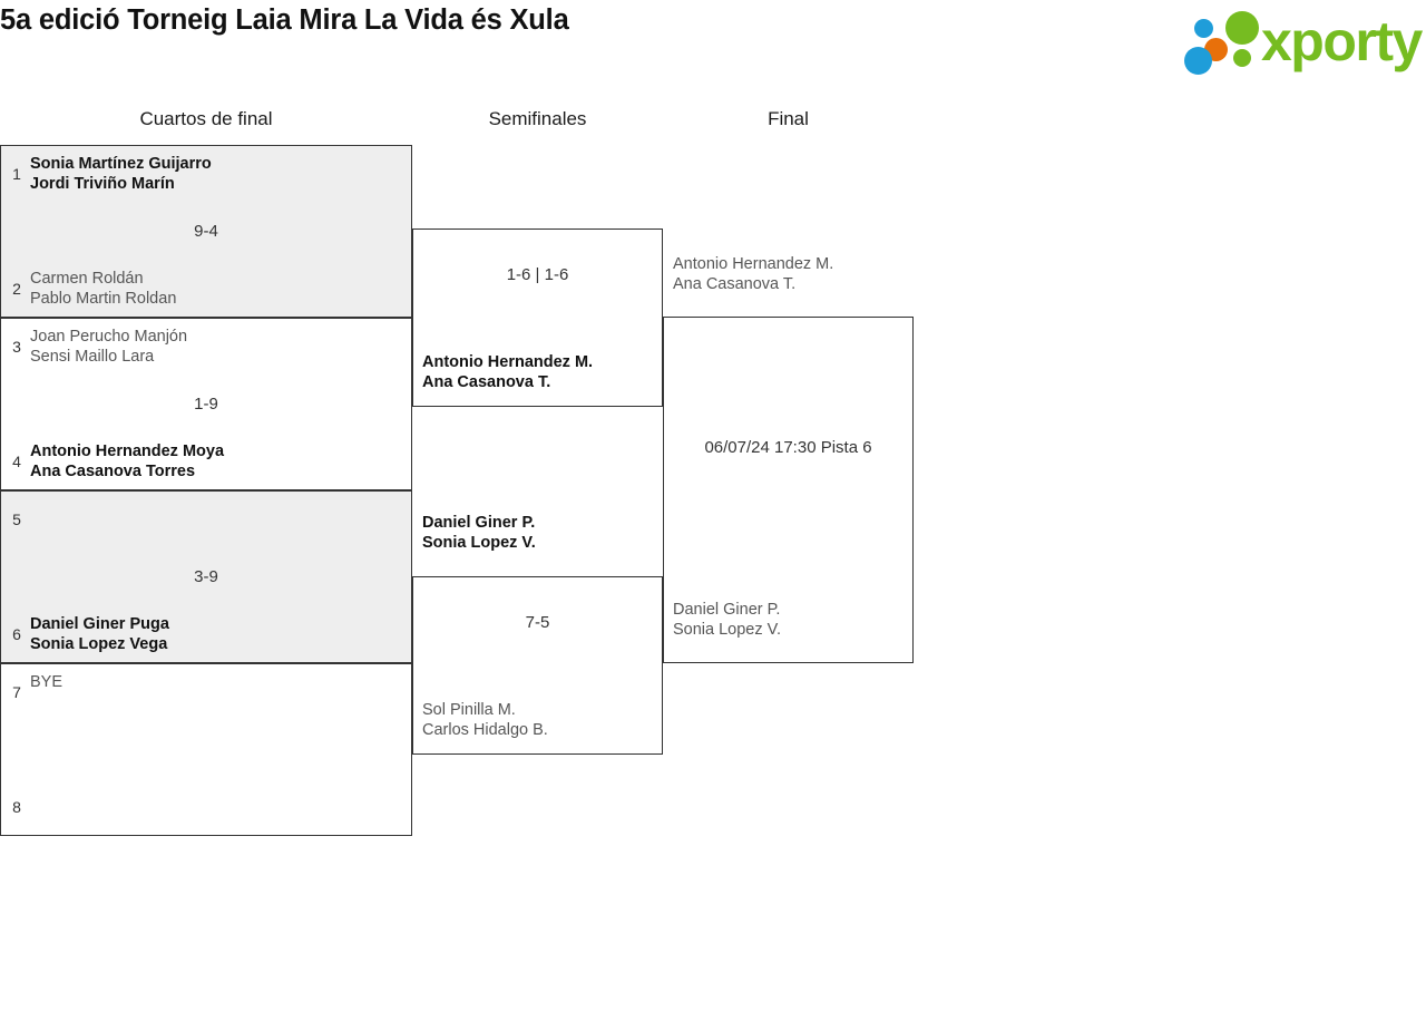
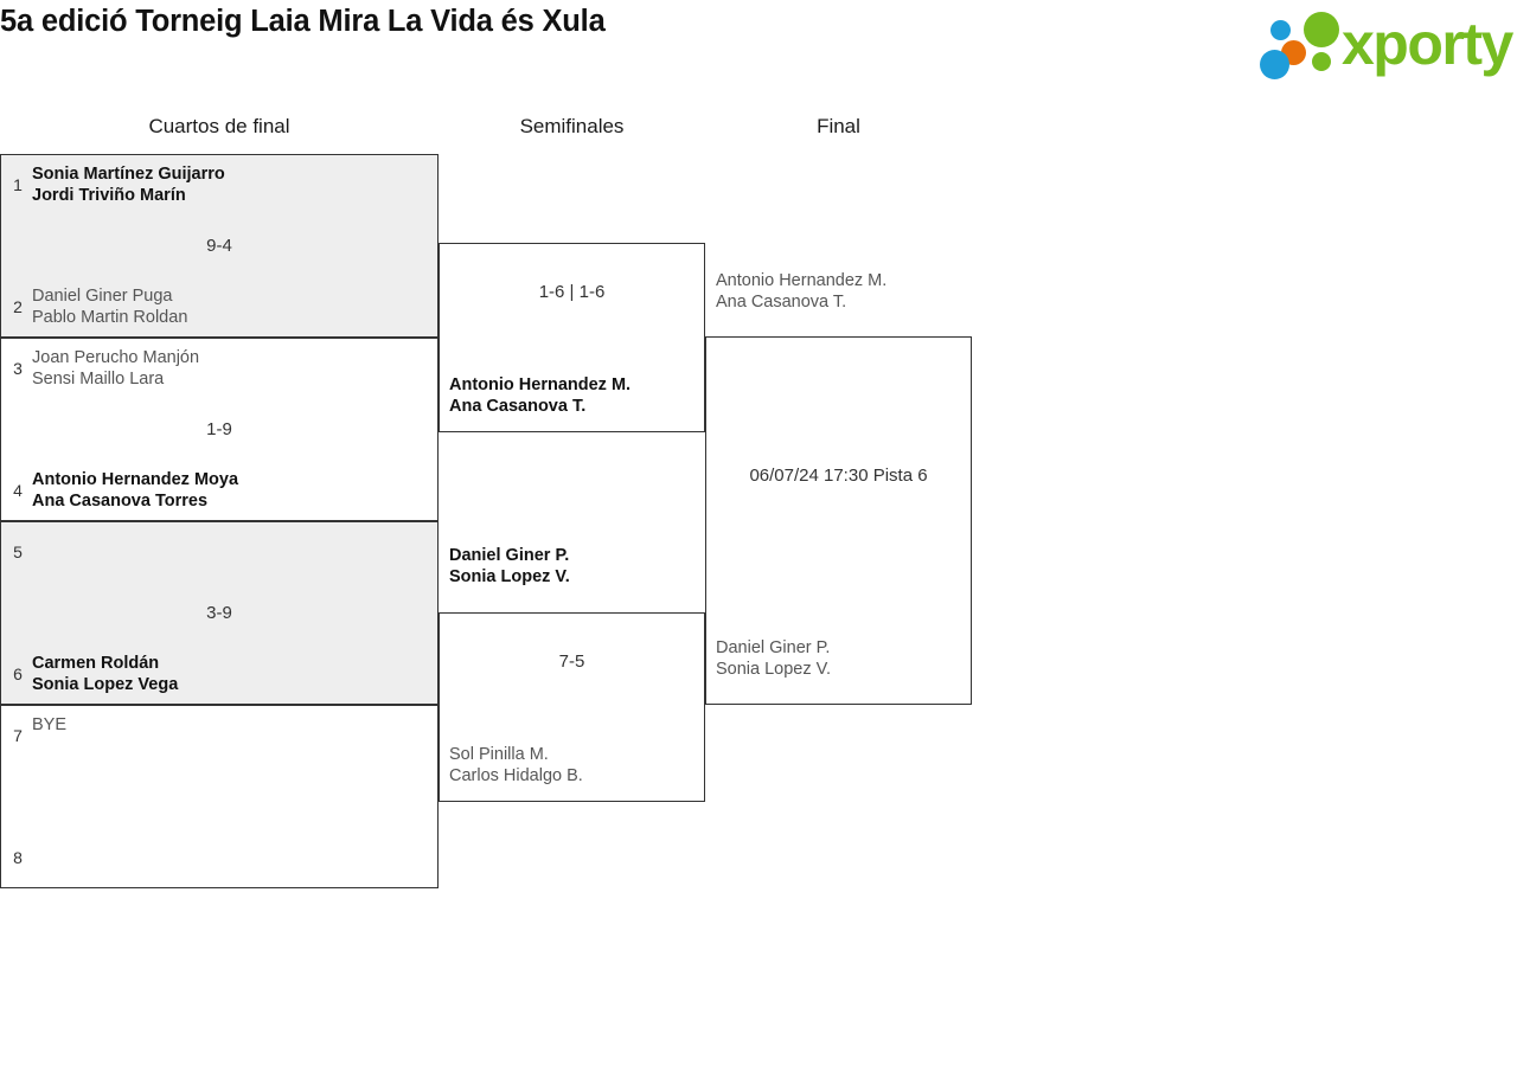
  5a edició Torneig Laia Mira La Vida és Xula
  xporty
  Cuartos de final
  Semifinales
  Final
  1
  Sonia Martínez Guijarro
  Jordi Triviño Marín
  9-4
  2
- Carmen Roldán
+ Daniel Giner Puga
  Pablo Martin Roldan
  3
  Joan Perucho Manjón
  Sensi Maillo Lara
  1-9
  4
  Antonio Hernandez Moya
  Ana Casanova Torres
  5
  3-9
  6
- Daniel Giner Puga
+ Carmen Roldán
  Sonia Lopez Vega
  7
  BYE
  8
  1-6 | 1-6
  Antonio Hernandez M.
  Ana Casanova T.
  Daniel Giner P.
  Sonia Lopez V.
  7-5
  Sol Pinilla M.
  Carlos Hidalgo B.
  Antonio Hernandez M.
  Ana Casanova T.
  06/07/24 17:30 Pista 6
  Daniel Giner P.
  Sonia Lopez V.
